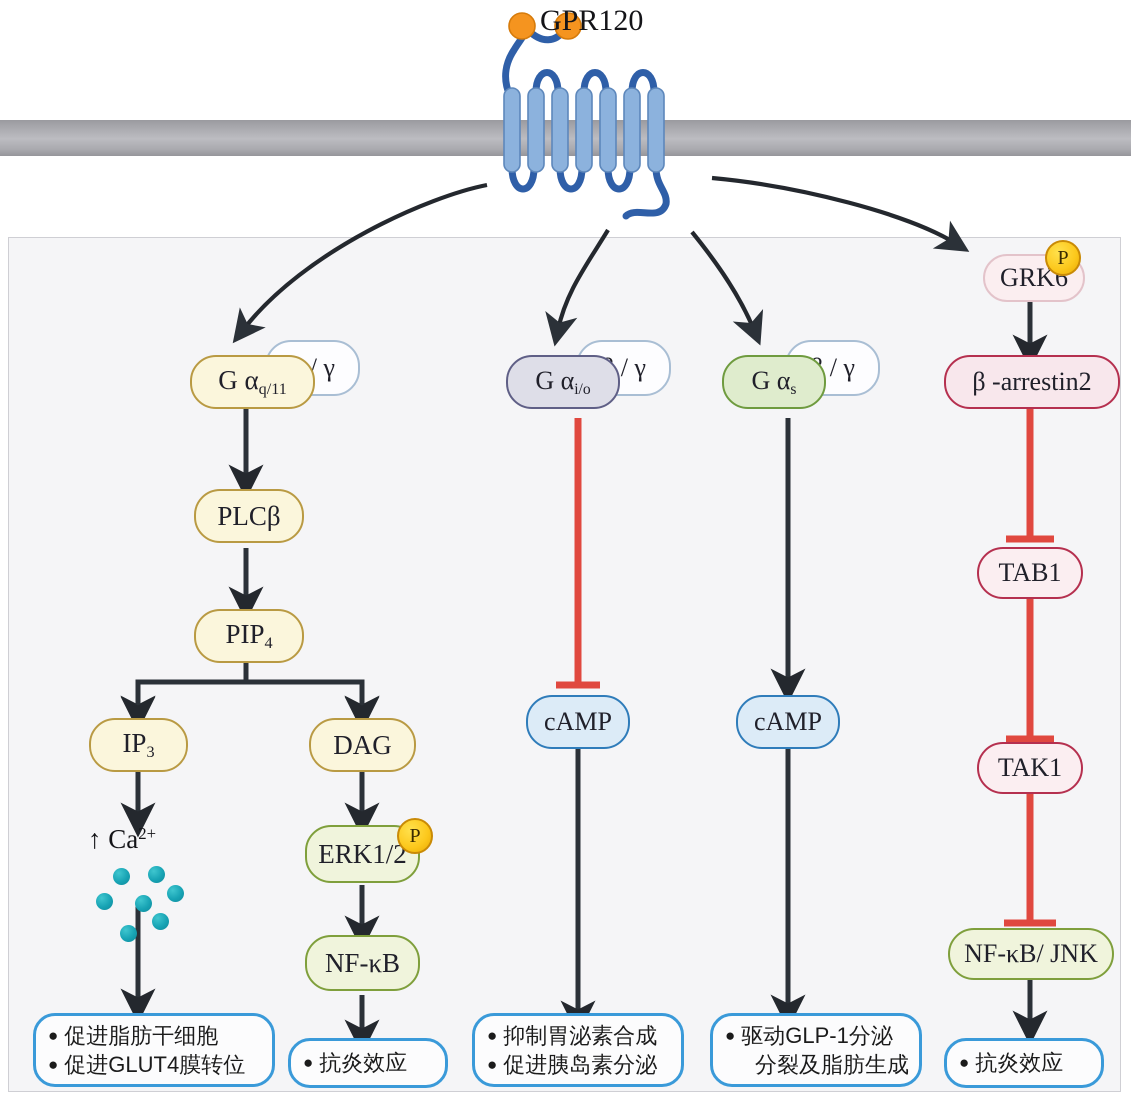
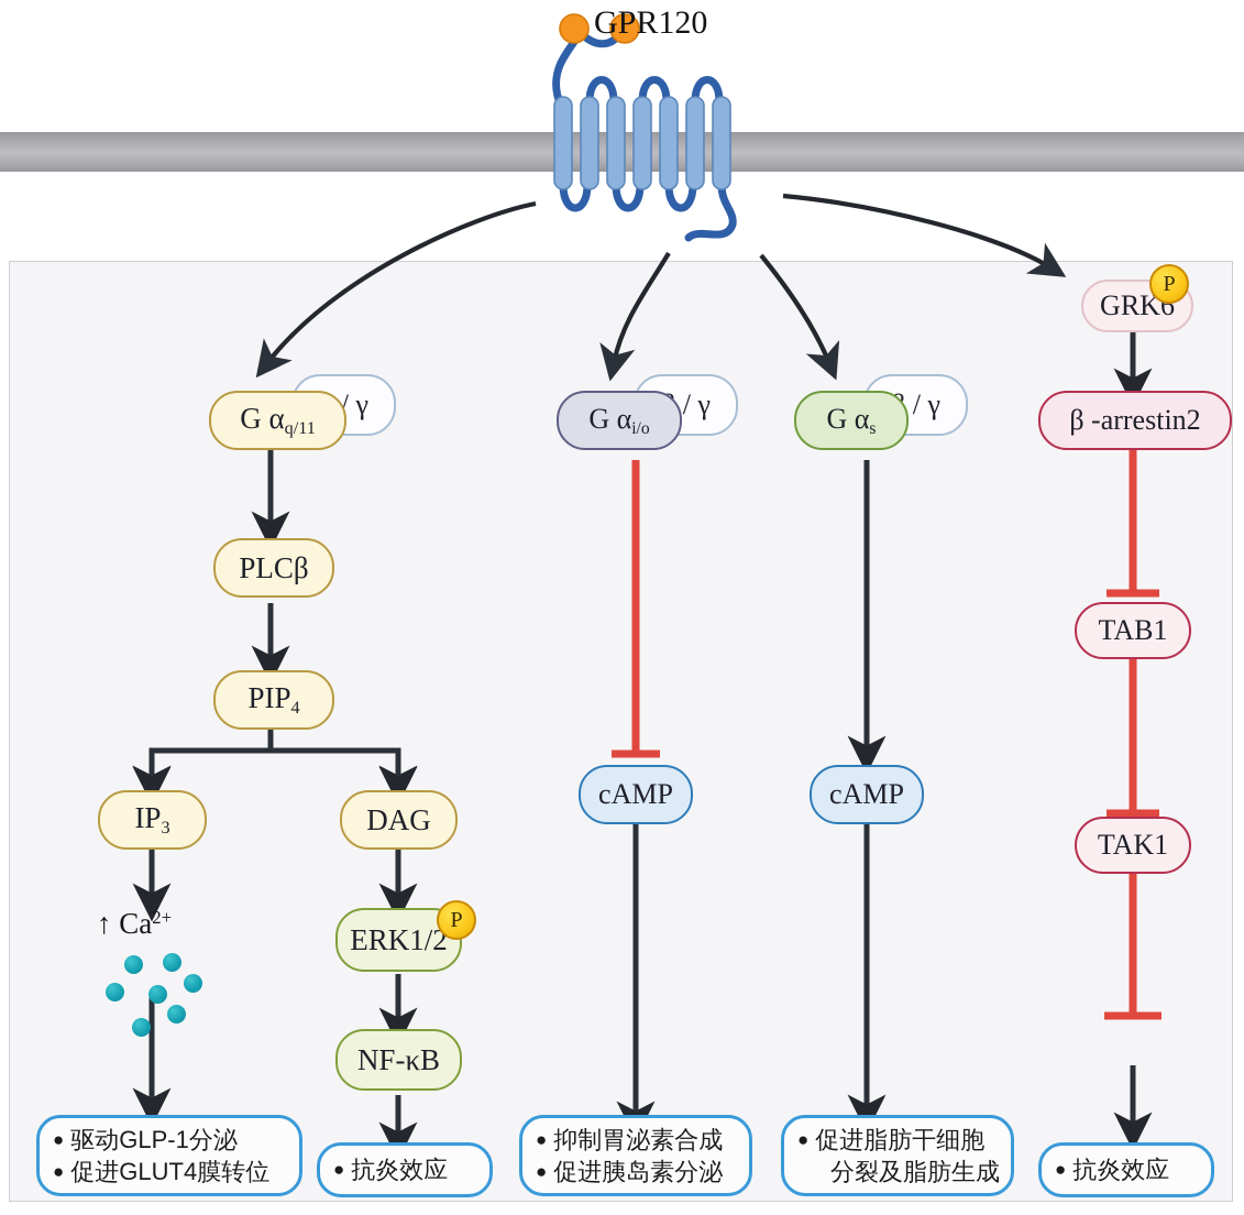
  GPR120
  G αq/11
  PLCβ
  PIP4
  IP3
  DAG
  ↑ Ca2+
  ERK1/2
  P
  NF-κB
  G αi/o
  cAMP
  G αs
  cAMP
  GRK6
  P
  β -arrestin2
  TAB1
  TAK1
- NF-κB/ JNK
- ● 促进脂肪干细胞
+ ● 驱动GLP-1分泌
  ● 促进GLUT4膜转位
  ● 抗炎效应
  ● 抑制胃泌素合成
  ● 促进胰岛素分泌
- ● 驱动GLP-1分泌
+ ● 促进脂肪干细胞
  分裂及脂肪生成
  ● 抗炎效应
